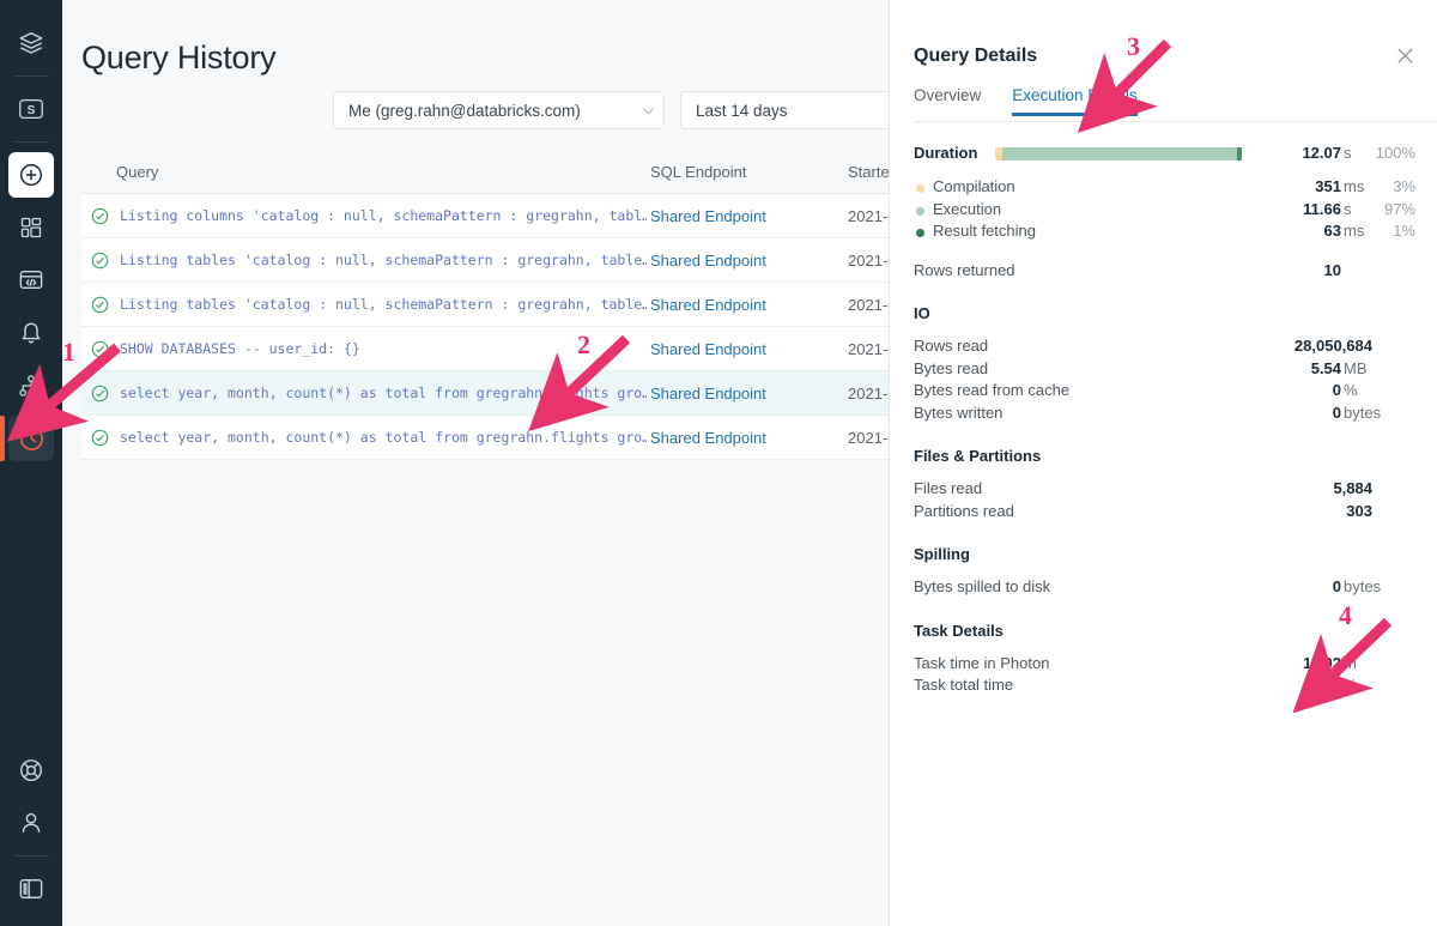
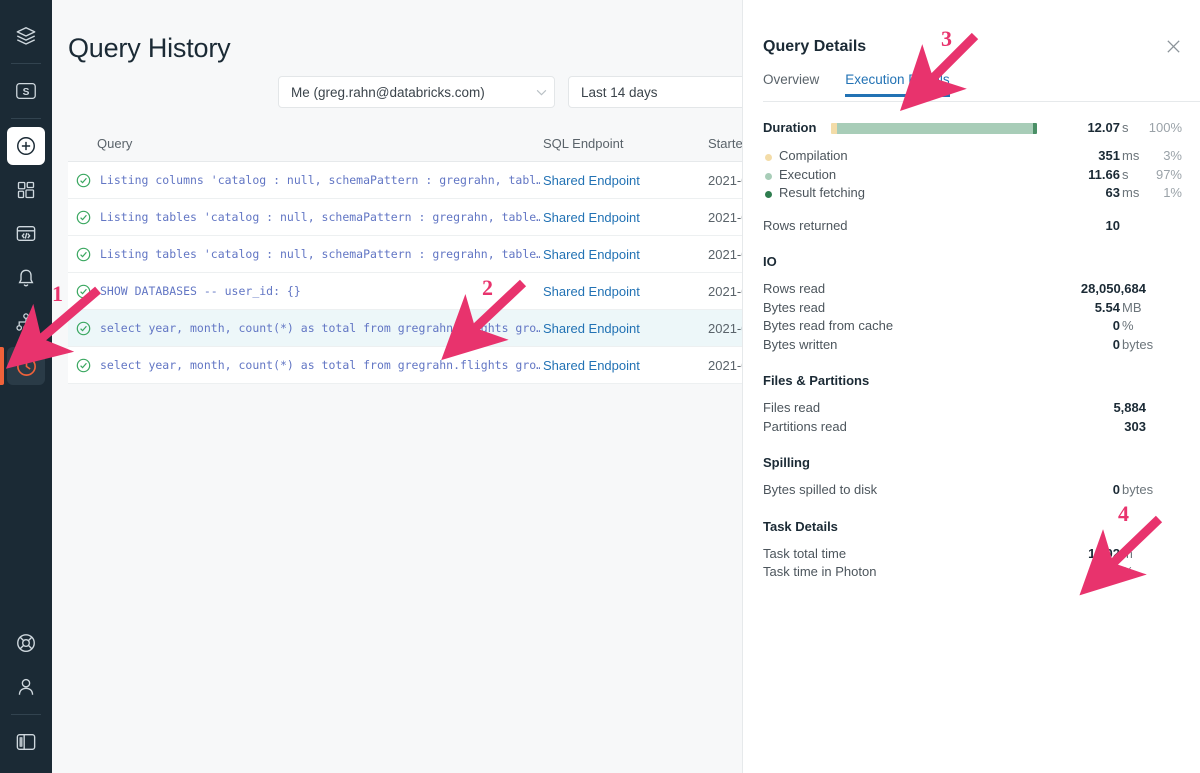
  S
  Query History
  Me (greg.rahn@databricks.com)
  Last 14 days
  Query
  SQL Endpoint
  Starte
  Listing columns 'catalog : null, schemaPattern : gregrahn, tabl…
  Shared Endpoint
  2021-
  Listing tables 'catalog : null, schemaPattern : gregrahn, table…
  Shared Endpoint
  2021-
  Listing tables 'catalog : null, schemaPattern : gregrahn, table…
  Shared Endpoint
  2021-
  SHOW DATABASES -- user_id: {}
  Shared Endpoint
  2021-
  select year, month, count(*) as total from gregrahn.fghts gro…
  Shared Endpoint
  2021-
  select year, month, count(*) as total from gregrahn.flights gro…
  Shared Endpoint
  2021-
  Query Details
  Overview
  Execution Deils
  Duration
  12.07
  s
  100%
  Compilation
  351
  ms
  3%
  Execution
  11.66
  s
  97%
  Result fetching
  63
  ms
  1%
  Rows returned
  10
  IO
  Rows read
  28,050,684
  Bytes read
  5.54
  MB
  Bytes read from cache
  0
  %
  Bytes written
  0
  byte
  Files & Partitions
  Files read
  5,884
  Partitions read
  303
  Spilling
  Bytes spilled to disk
  0
  byte
  Task Details
- Task time in Photon
+ Task total time
  11.02
- Task total time
+ Task time in Photon
  100
  %
  1
  2
  3
  4
